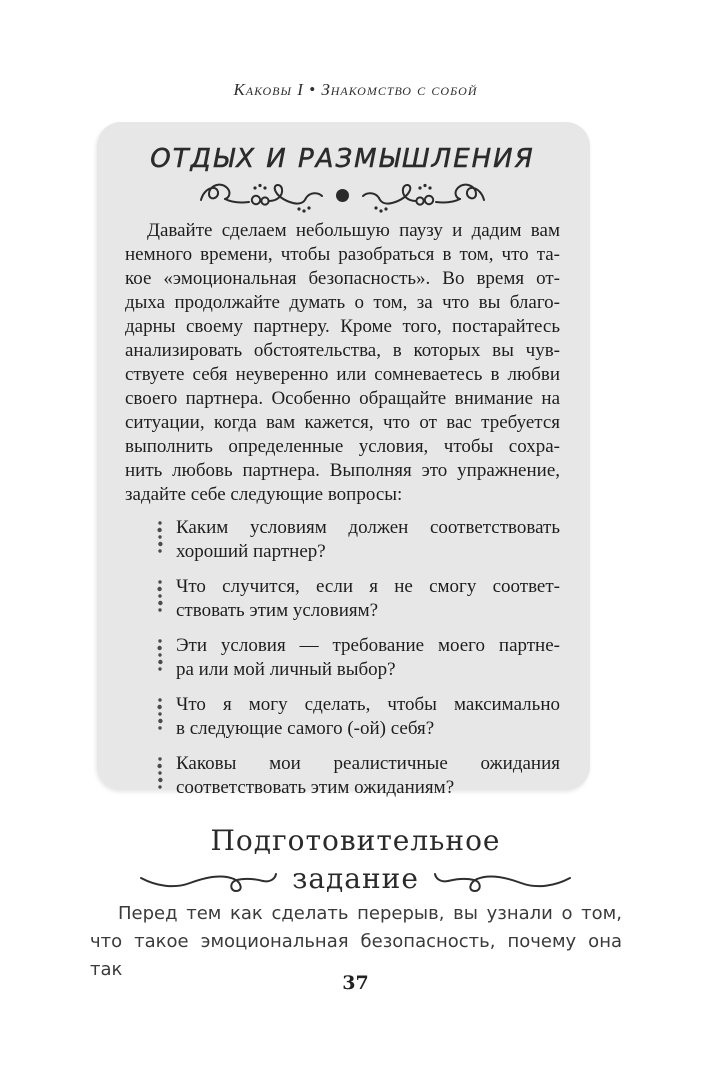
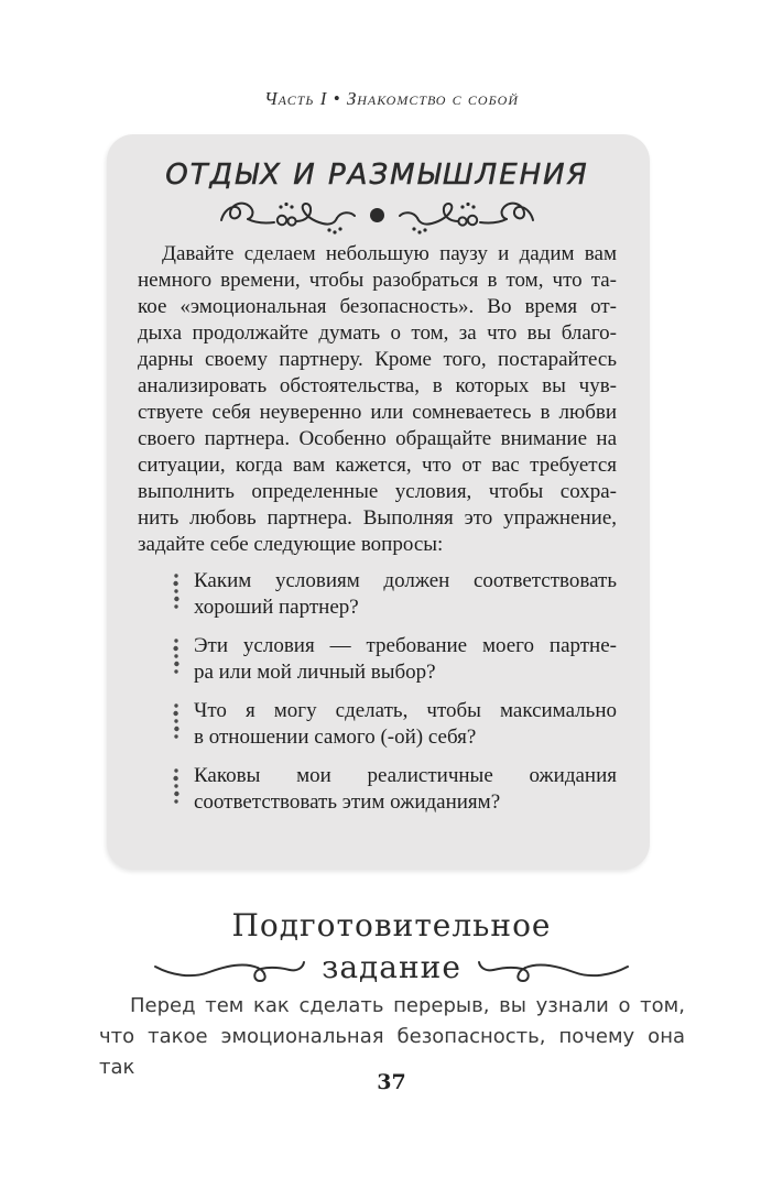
- Каковы I • Знакомство с собой
+ Часть I • Знакомство с собой
  ОТДЫХ И РАЗМЫШЛЕНИЯ
  Давайте сделаем небольшую паузу и дадим вам
  немного времени, чтобы разобраться в том, что та-
  кое «эмоциональная безопасность». Во время от-
  дыха продолжайте думать о том, за что вы благо-
  дарны своему партнеру. Кроме того, постарайтесь
  анализировать обстоятельства, в которых вы чув-
  ствуете себя неуверенно или сомневаетесь в любви
  своего партнера. Особенно обращайте внимание на
  ситуации, когда вам кажется, что от вас требуется
  выполнить определенные условия, чтобы сохра-
  нить любовь партнера. Выполняя это упражнение,
  задайте себе следующие вопросы:
  Каким условиям должен соответствовать
  хороший партнер?
- Что случится, если я не смогу соответ-
- ствовать этим условиям?
  Эти условия — требование моего партне-
  ра или мой личный выбор?
  Что я могу сделать, чтобы максимально
- в следующие самого (-ой) себя?
+ в отношении самого (-ой) себя?
  Каковы мои реалистичные ожидания
  соответствовать этим ожиданиям?
  Подготовительное
  задание
  Перед тем как сделать перерыв, вы узнали о том,
  что такое эмоциональная безопасность, почему она так
  37
